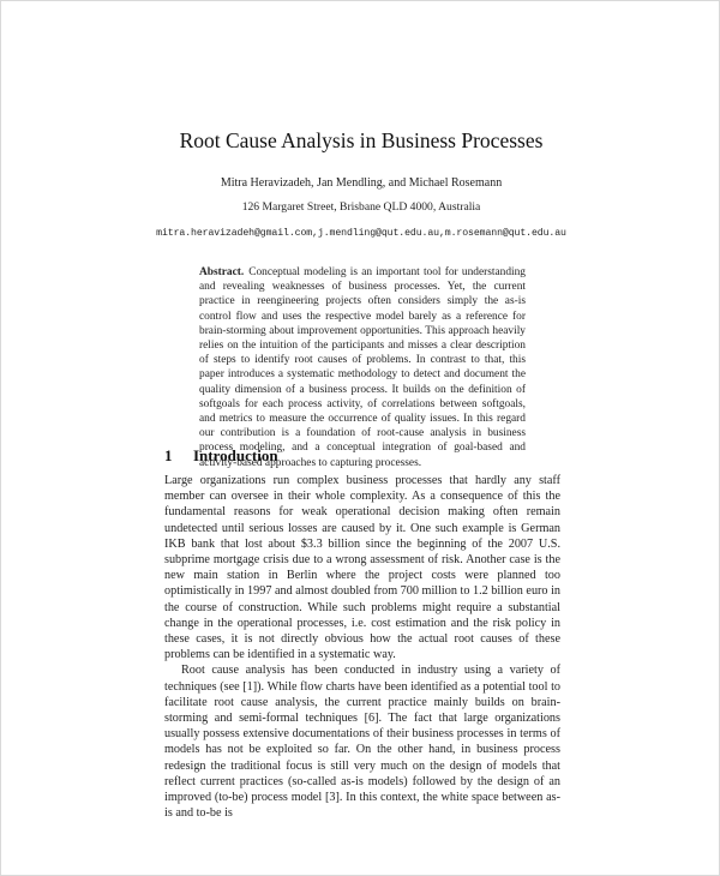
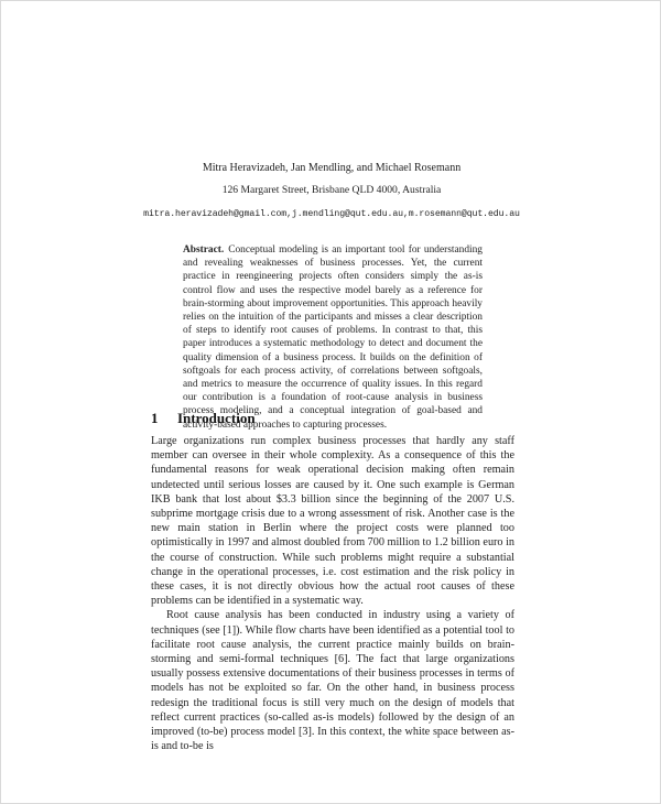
- Root Cause Analysis in Business Processes
  Mitra Heravizadeh, Jan Mendling, and Michael Rosemann
  126 Margaret Street, Brisbane QLD 4000, Australia
  mitra.heravizadeh@gmail.com,j.mendling@qut.edu.au,m.rosemann@qut.edu.au
  Abstract. Conceptual modeling is an important tool for understanding and revealing weaknesses of business processes. Yet, the current practice in reengineering projects often considers simply the as-is control flow and uses the respective model barely as a reference for brain-storming about improvement opportunities. This approach heavily relies on the intuition of the participants and misses a clear description of steps to identify root causes of problems. In contrast to that, this paper introduces a systematic methodology to detect and document the quality dimension of a business process. It builds on the definition of softgoals for each process activity, of correlations between softgoals, and metrics to measure the occurrence of quality issues. In this regard our contribution is a foundation of root-cause analysis in business process modeling, and a conceptual integration of goal-based and activity-based approaches to capturing processes.
  1 Introduction
  Large organizations run complex business processes that hardly any staff member can oversee in their whole complexity. As a consequence of this the fundamental reasons for weak operational decision making often remain undetected until serious losses are caused by it. One such example is German IKB bank that lost about $3.3 billion since the beginning of the 2007 U.S. subprime mortgage crisis due to a wrong assessment of risk. Another case is the new main station in Berlin where the project costs were planned too optimistically in 1997 and almost doubled from 700 million to 1.2 billion euro in the course of construction. While such problems might require a substantial change in the operational processes, i.e. cost estimation and the risk policy in these cases, it is not directly obvious how the actual root causes of these problems can be identified in a systematic way.
  Root cause analysis has been conducted in industry using a variety of techniques (see [1]). While flow charts have been identified as a potential tool to facilitate root cause analysis, the current practice mainly builds on brain-storming and semi-formal techniques [6]. The fact that large organizations usually possess extensive documentations of their business processes in terms of models has not be exploited so far. On the other hand, in business process redesign the traditional focus is still very much on the design of models that reflect current practices (so-called as-is models) followed by the design of an improved (to-be) process model [3]. In this context, the white space between as-is and to-be is
